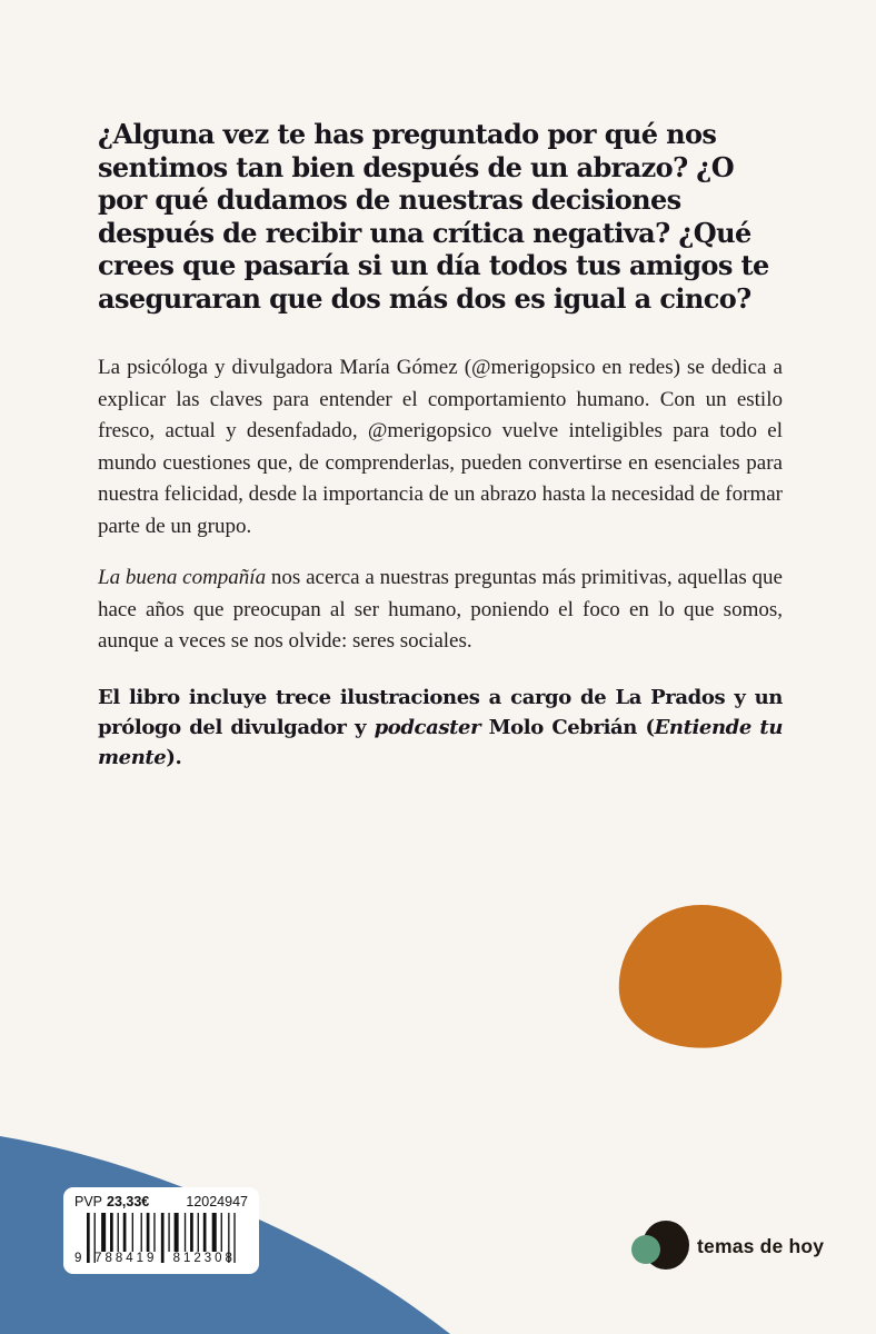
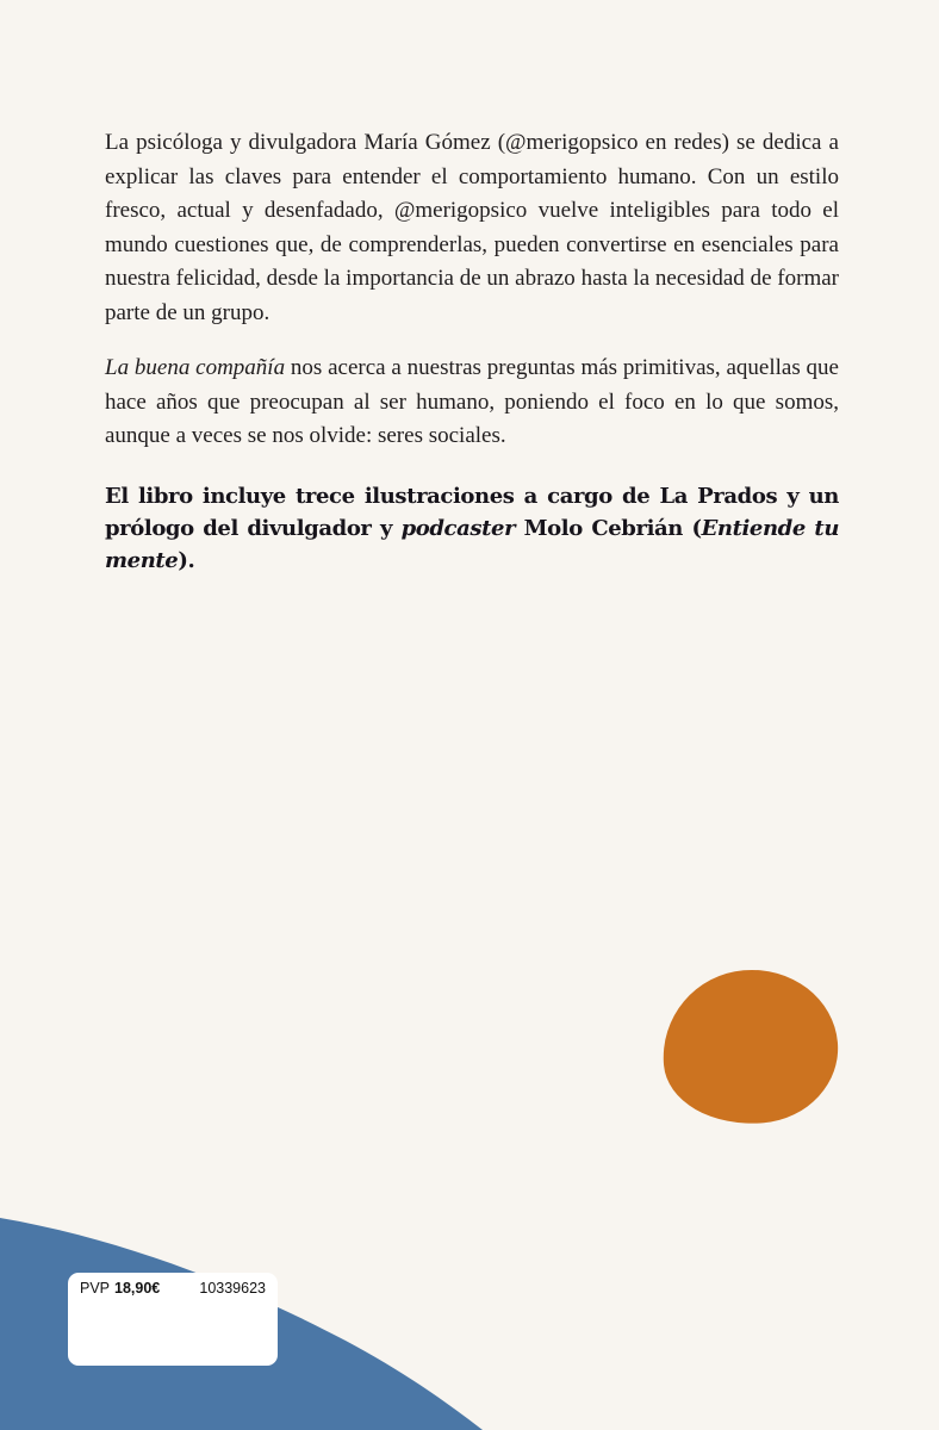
- ¿Alguna vez te has preguntado por qué nos sentimos tan bien después de un abrazo? ¿O por qué dudamos de nuestras decisiones después de recibir una crítica negativa? ¿Qué crees que pasaría si un día todos tus amigos te aseguraran que dos más dos es igual a cinco?
  La psicóloga y divulgadora María Gómez (@merigopsico en redes) se dedica a explicar las claves para entender el comportamiento humano. Con un estilo fresco, actual y desenfadado, @merigopsico vuelve inteligibles para todo el mundo cuestiones que, de comprenderlas, pueden convertirse en esenciales para nuestra felicidad, desde la importancia de un abrazo hasta la necesidad de formar parte de un grupo.
  La buena compañía nos acerca a nuestras preguntas más primitivas, aquellas que hace años que preocupan al ser humano, poniendo el foco en lo que somos, aunque a veces se nos olvide: seres sociales.
  El libro incluye trece ilustraciones a cargo de La Prados y un prólogo del divulgador y podcaster Molo Cebrián (Entiende tu mente).
  PVP
- 23,33€
+ 18,90€
- 12024947
+ 10339623
- 9
- 788419
- 812308
- temas de hoy
